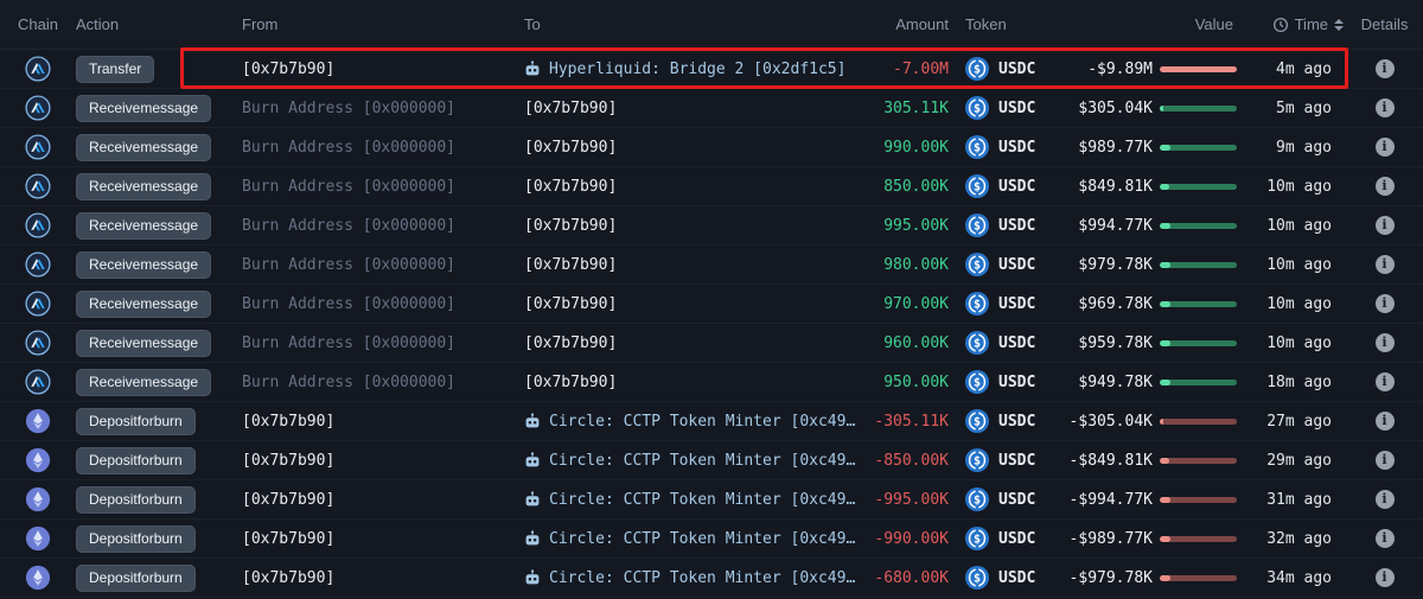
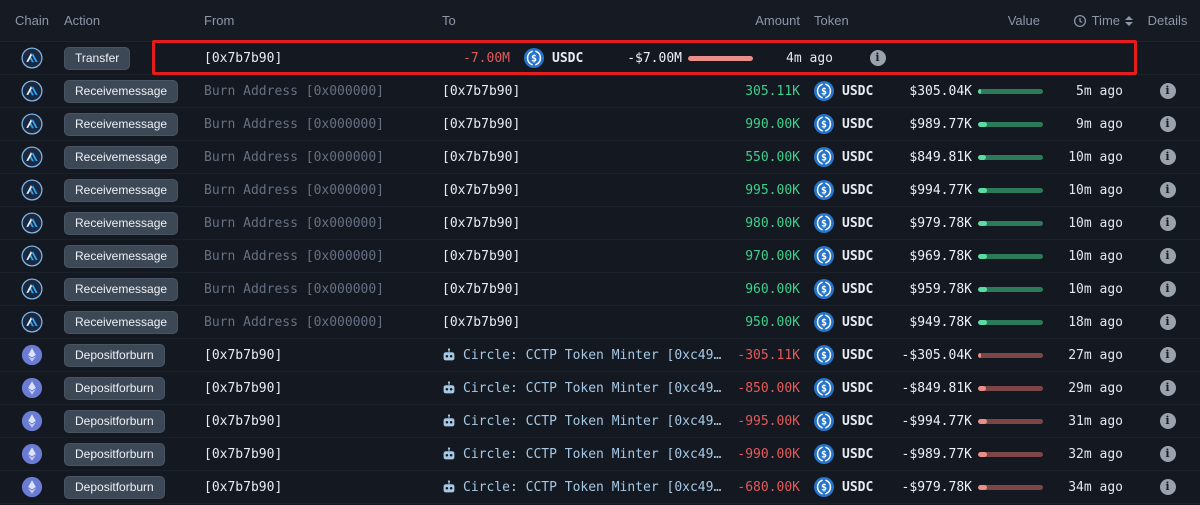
  Chain
  Action
  From
  To
  Amount
  Token
  Value
  Time
  Details
  Transfer
  [0x7b7b90]
- Hyperliquid: Bridge 2 [0x2df1c5]
  -7.00M
  $
  USDC
- -$9.89M
+ -$7.00M
  4m ago
  i
  Receivemessage
  Burn Address [0x000000]
  [0x7b7b90]
  305.11K
  $
  USDC
  $305.04K
  5m ago
  i
  Receivemessage
  Burn Address [0x000000]
  [0x7b7b90]
  990.00K
  $
  USDC
  $989.77K
  9m ago
  i
  Receivemessage
  Burn Address [0x000000]
  [0x7b7b90]
- 850.00K
+ 550.00K
  $
  USDC
  $849.81K
  10m ago
  i
  Receivemessage
  Burn Address [0x000000]
  [0x7b7b90]
  995.00K
  $
  USDC
  $994.77K
  10m ago
  i
  Receivemessage
  Burn Address [0x000000]
  [0x7b7b90]
  980.00K
  $
  USDC
  $979.78K
  10m ago
  i
  Receivemessage
  Burn Address [0x000000]
  [0x7b7b90]
  970.00K
  $
  USDC
  $969.78K
  10m ago
  i
  Receivemessage
  Burn Address [0x000000]
  [0x7b7b90]
  960.00K
  $
  USDC
  $959.78K
  10m ago
  i
  Receivemessage
  Burn Address [0x000000]
  [0x7b7b90]
  950.00K
  $
  USDC
  $949.78K
  18m ago
  i
  Depositforburn
  [0x7b7b90]
  Circle: CCTP Token Minter [0xc49…
  -305.11K
  $
  USDC
  -$305.04K
  27m ago
  i
  Depositforburn
  [0x7b7b90]
  Circle: CCTP Token Minter [0xc49…
  -850.00K
  $
  USDC
  -$849.81K
  29m ago
  i
  Depositforburn
  [0x7b7b90]
  Circle: CCTP Token Minter [0xc49…
  -995.00K
  $
  USDC
  -$994.77K
  31m ago
  i
  Depositforburn
  [0x7b7b90]
  Circle: CCTP Token Minter [0xc49…
  -990.00K
  $
  USDC
  -$989.77K
  32m ago
  i
  Depositforburn
  [0x7b7b90]
  Circle: CCTP Token Minter [0xc49…
  -680.00K
  $
  USDC
  -$979.78K
  34m ago
  i
